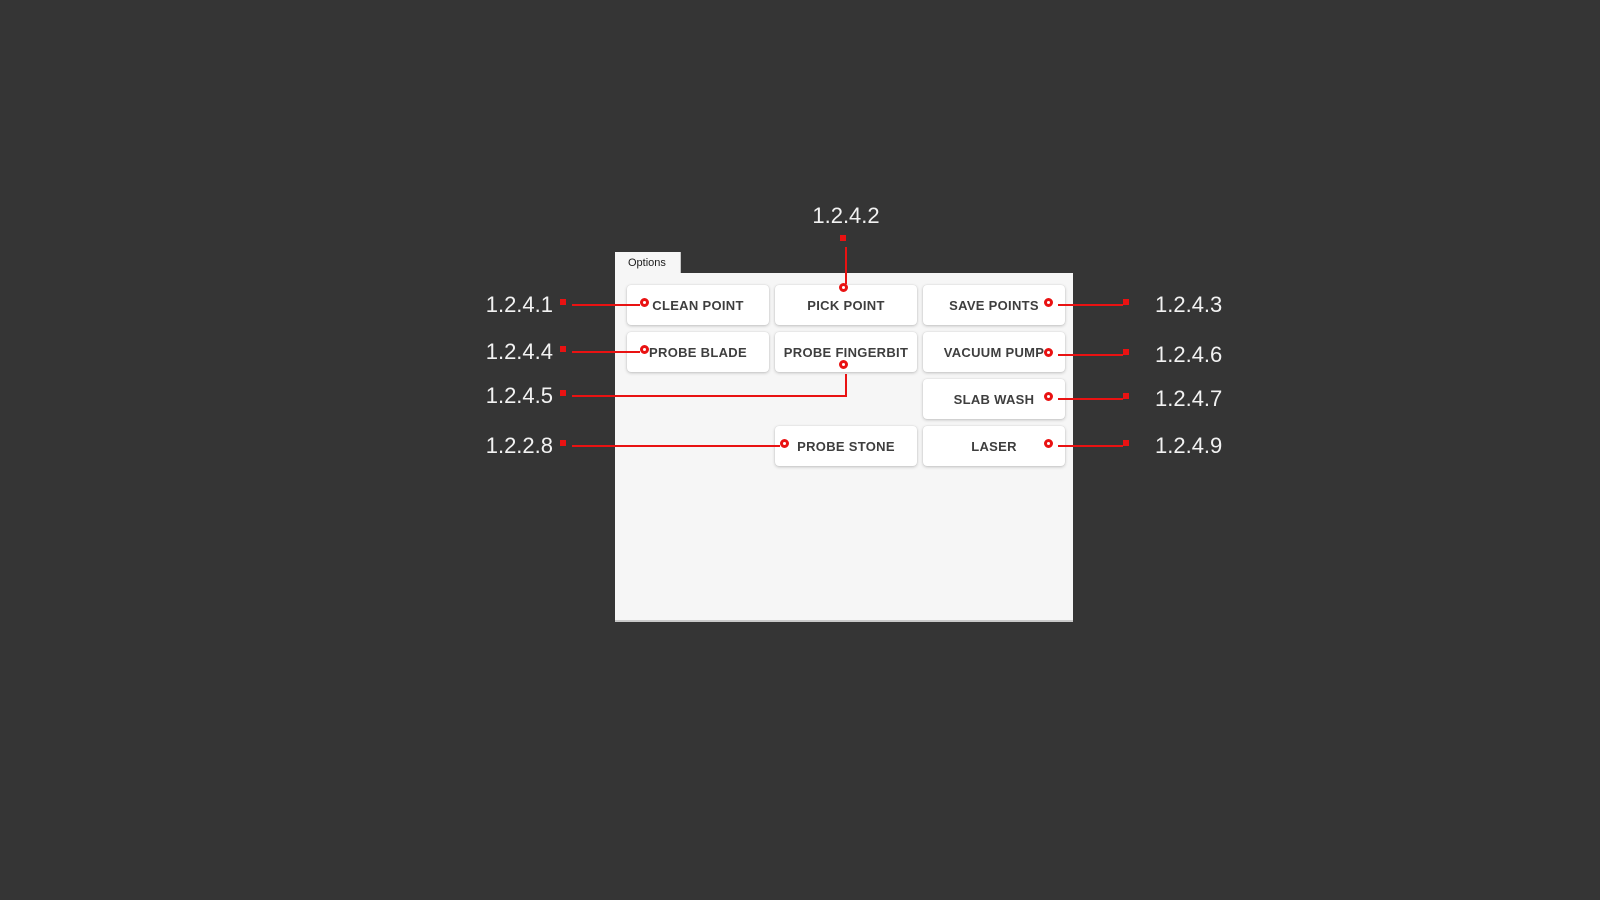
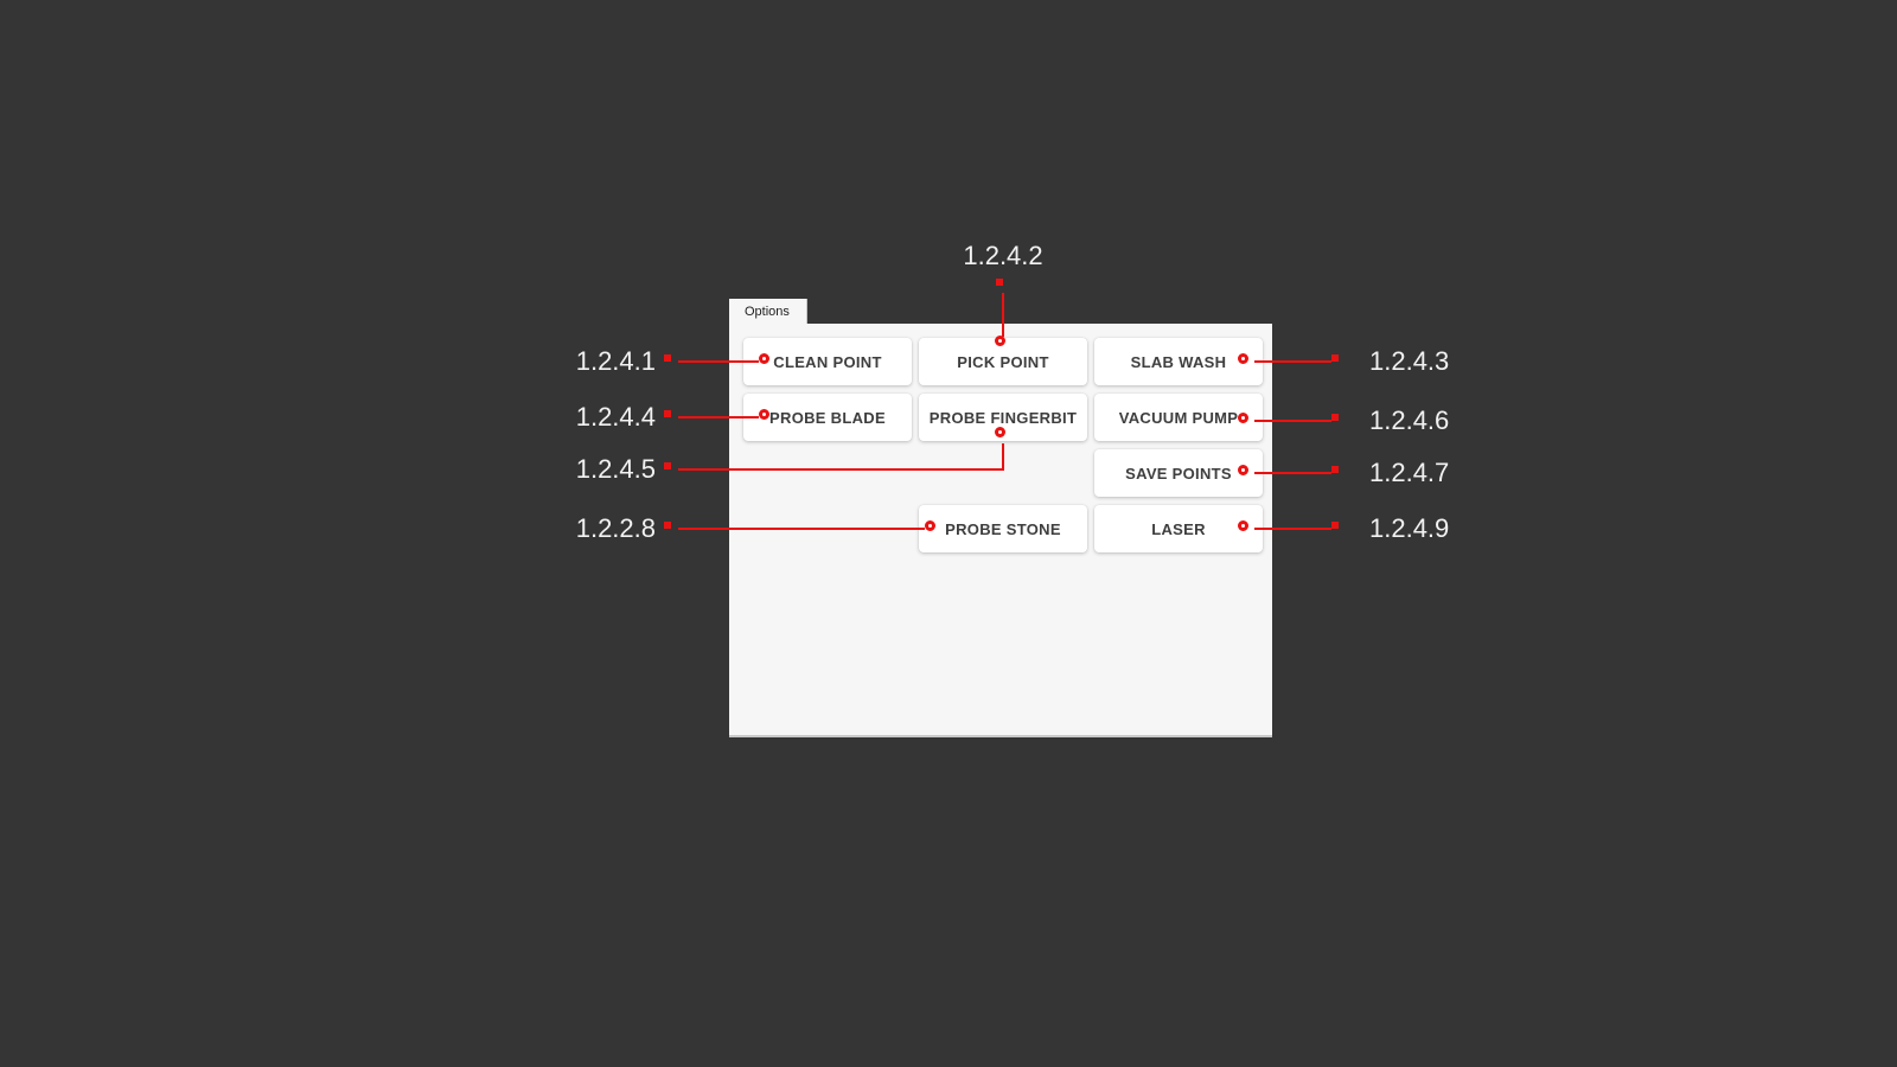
  Options
  CLEAN POINT
  PICK POINT
- SAVE POINTS
+ SLAB WASH
  PROBE BLADE
  PROBE FINGERBIT
  VACUUM PUMP
- SLAB WASH
+ SAVE POINTS
  PROBE STONE
  LASER
  1.2.4.1
  1.2.4.2
  1.2.4.3
  1.2.4.4
  1.2.4.5
  1.2.4.6
  1.2.4.7
  1.2.2.8
  1.2.4.9
